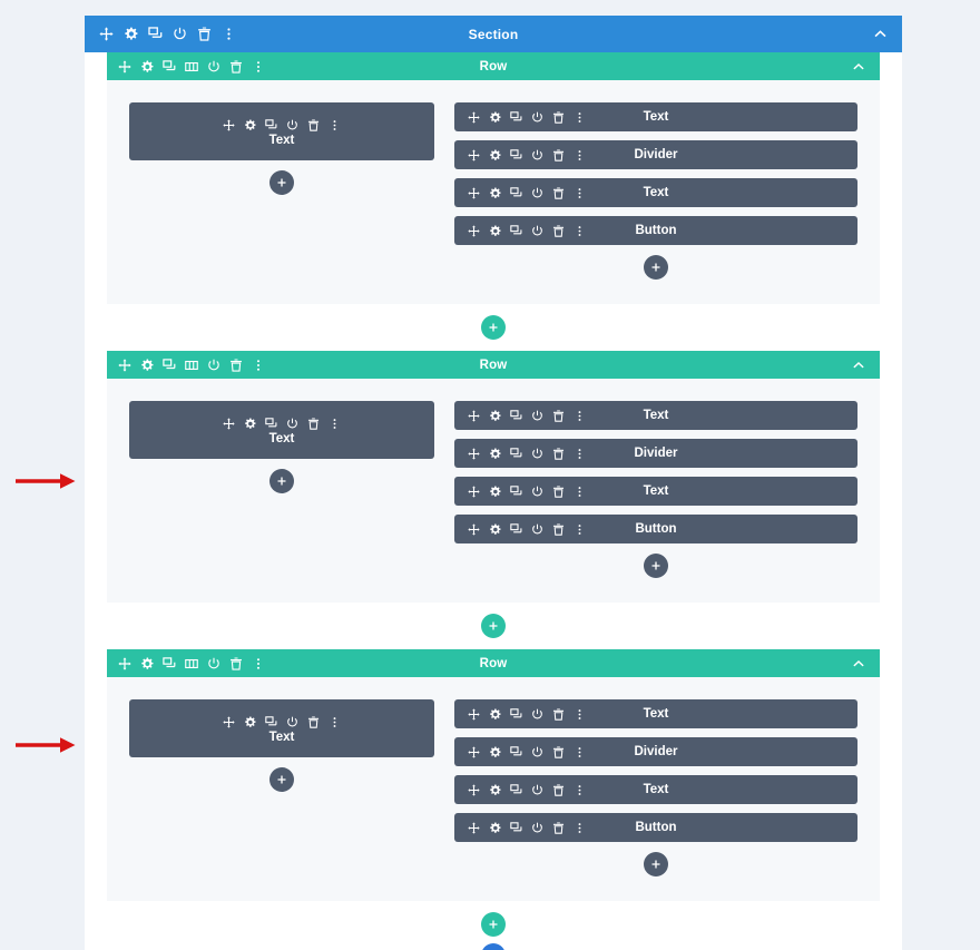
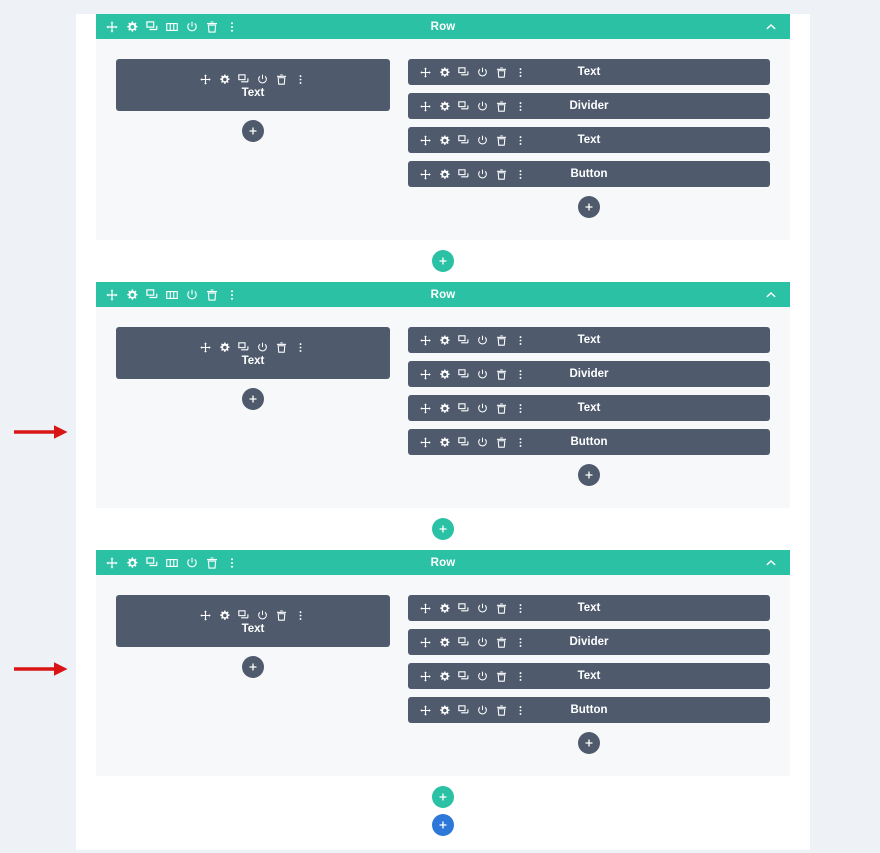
- Section
  Row
  Text
  Text
  Divider
  Text
  Button
  Row
  Text
  Text
  Divider
  Text
  Button
  Row
  Text
  Text
  Divider
  Text
  Button
